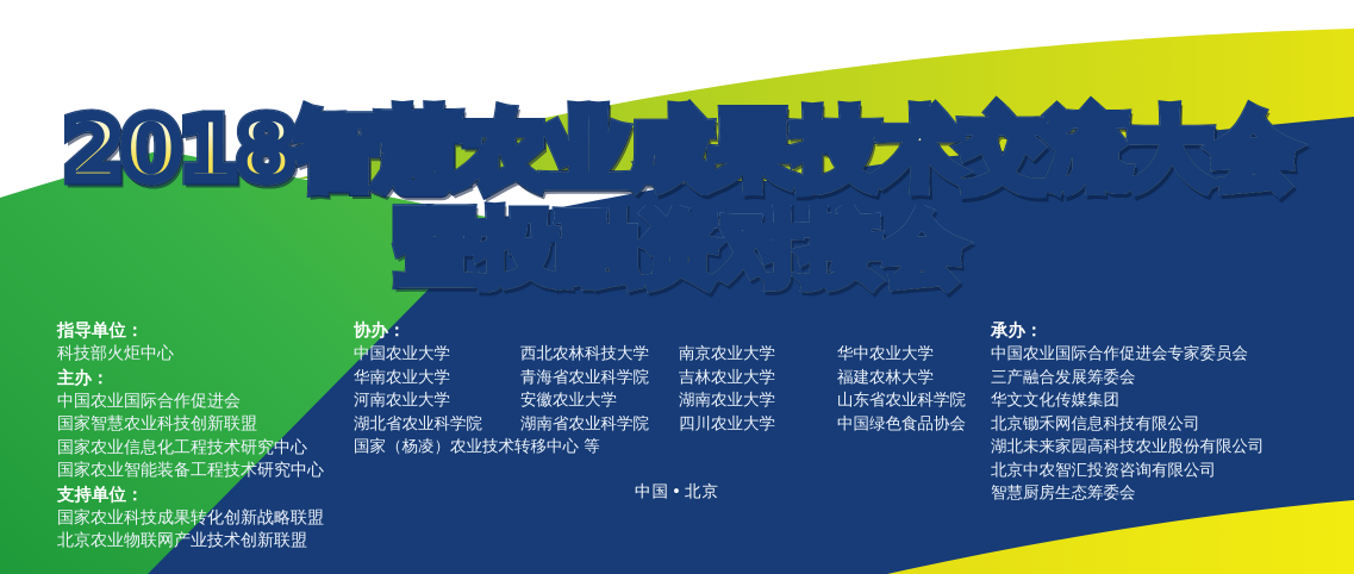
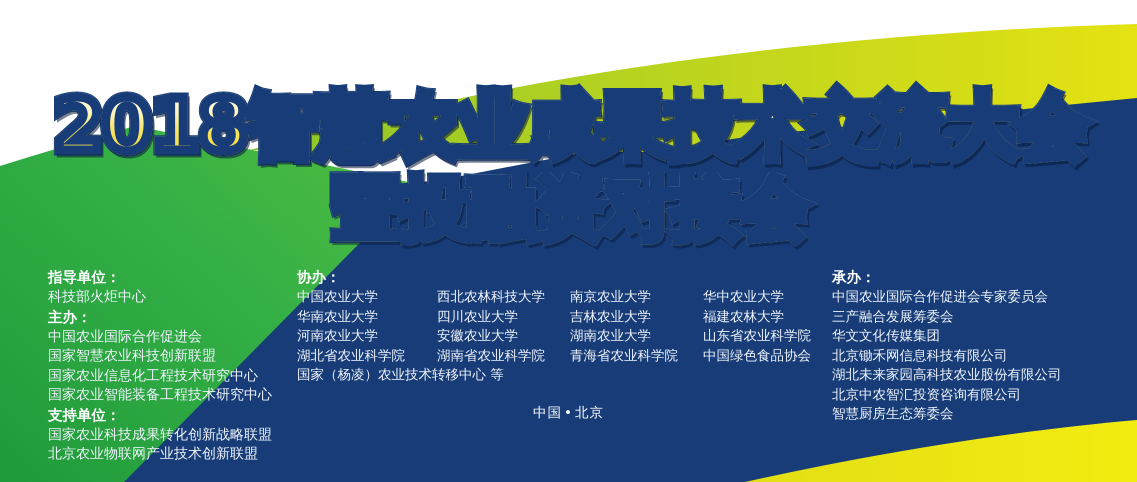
  2018智慧农业成果技术交流大会
  暨投融资对接会
  指导单位：
  科技部火炬中心
  主办：
  中国农业国际合作促进会
  国家智慧农业科技创新联盟
  国家农业信息化工程技术研究中心
  国家农业智能装备工程技术研究中心
  支持单位：
  国家农业科技成果转化创新战略联盟
  北京农业物联网产业技术创新联盟
  协办：
  中国农业大学
  西北农林科技大学
  南京农业大学
  华中农业大学
  华南农业大学
- 青海省农业科学院
+ 四川农业大学
  吉林农业大学
  福建农林大学
  河南农业大学
  安徽农业大学
  湖南农业大学
  山东省农业科学院
  湖北省农业科学院
  湖南省农业科学院
- 四川农业大学
+ 青海省农业科学院
  中国绿色食品协会
  国家（杨凌）农业技术转移中心 等
  承办：
  中国农业国际合作促进会专家委员会
  三产融合发展筹委会
  华文文化传媒集团
  北京锄禾网信息科技有限公司
  湖北未来家园高科技农业股份有限公司
  北京中农智汇投资咨询有限公司
  智慧厨房生态筹委会
  中国 • 北京
